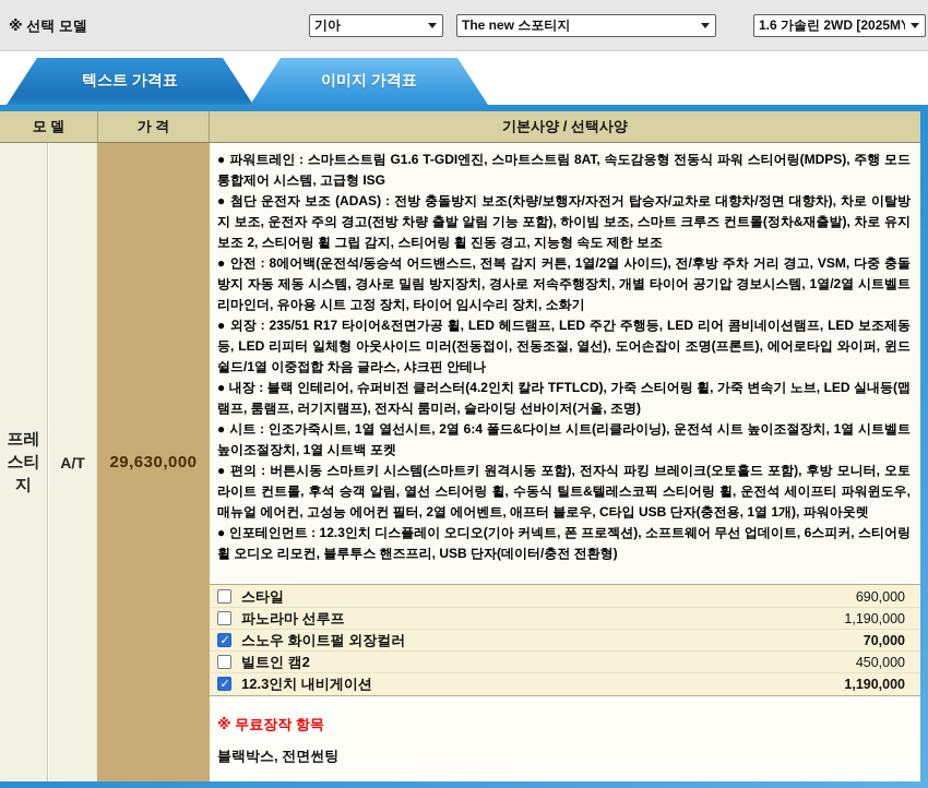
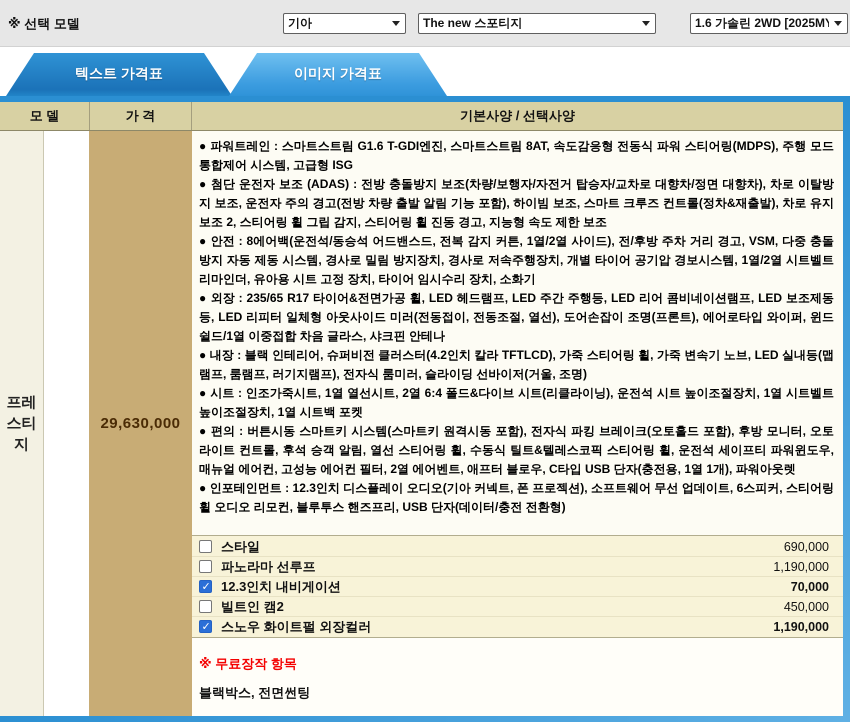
  ※ 선택 모델
  기아
  The new 스포티지
  1.6 가솔린 2WD [2025M
  텍스트 가격표
  이미지 가격표
  모 델
  가 격
  기본사양 / 선택사양
  프레스티지
- A/T
  29,630,000
  ● 파워트레인 : 스마트스트림 G1.6 T-GDI엔진, 스마트스트림 8AT, 속도감응형 전동식 파워 스티어링(MDPS), 주행 모드 통합제어 시스템, 고급형 ISG
  ● 첨단 운전자 보조 (ADAS) : 전방 충돌방지 보조(차량/보행자/자전거 탑승자/교차로 대향차/정면 대향차), 차로 이탈방지 보조, 운전자 주의 경고(전방 차량 출발 알림 기능 포함), 하이빔 보조, 스마트 크루즈 컨트롤(정차&재출발), 차로 유지 보조 2, 스티어링 휠 그립 감지, 스티어링 휠 진동 경고, 지능형 속도 제한 보조
  ● 안전 : 8에어백(운전석/동승석 어드밴스드, 전복 감지 커튼, 1열/2열 사이드), 전/후방 주차 거리 경고, VSM, 다중 충돌방지 자동 제동 시스템, 경사로 밀림 방지장치, 경사로 저속주행장치, 개별 타이어 공기압 경보시스템, 1열/2열 시트벨트 리마인더, 유아용 시트 고정 장치, 타이어 임시수리 장치, 소화기
- ● 외장 : 235/51 R17 타이어&전면가공 휠, LED 헤드램프, LED 주간 주행등, LED 리어 콤비네이션램프, LED 보조제동등, LED 리피터 일체형 아웃사이드 미러(전동접이, 전동조절, 열선), 도어손잡이 조명(프론트), 에어로타입 와이퍼, 윈드쉴드/1열 이중접합 차음 글라스, 샤크핀 안테나
+ ● 외장 : 235/65 R17 타이어&전면가공 휠, LED 헤드램프, LED 주간 주행등, LED 리어 콤비네이션램프, LED 보조제동등, LED 리피터 일체형 아웃사이드 미러(전동접이, 전동조절, 열선), 도어손잡이 조명(프론트), 에어로타입 와이퍼, 윈드쉴드/1열 이중접합 차음 글라스, 샤크핀 안테나
  ● 내장 : 블랙 인테리어, 슈퍼비전 클러스터(4.2인치 칼라 TFTLCD), 가죽 스티어링 휠, 가죽 변속기 노브, LED 실내등(맵램프, 룸램프, 러기지램프), 전자식 룸미러, 슬라이딩 선바이저(거울, 조명)
  ● 시트 : 인조가죽시트, 1열 열선시트, 2열 6:4 폴드&다이브 시트(리클라이닝), 운전석 시트 높이조절장치, 1열 시트벨트 높이조절장치, 1열 시트백 포켓
  ● 편의 : 버튼시동 스마트키 시스템(스마트키 원격시동 포함), 전자식 파킹 브레이크(오토홀드 포함), 후방 모니터, 오토 라이트 컨트롤, 후석 승객 알림, 열선 스티어링 휠, 수동식 틸트&텔레스코픽 스티어링 휠, 운전석 세이프티 파워윈도우, 매뉴얼 에어컨, 고성능 에어컨 필터, 2열 에어벤트, 애프터 블로우, C타입 USB 단자(충전용, 1열 1개), 파워아웃렛
  ● 인포테인먼트 : 12.3인치 디스플레이 오디오(기아 커넥트, 폰 프로젝션), 소프트웨어 무선 업데이트, 6스피커, 스티어링 휠 오디오 리모컨, 블루투스 핸즈프리, USB 단자(데이터/충전 전환형)
  스타일
  690,000
  파노라마 선루프
  1,190,000
- 스노우 화이트펄 외장컬러
+ 12.3인치 내비게이션
  70,000
  빌트인 캠2
  450,000
- 12.3인치 내비게이션
+ 스노우 화이트펄 외장컬러
  1,190,000
  ※ 무료장작 항목
  블랙박스, 전면썬팅
